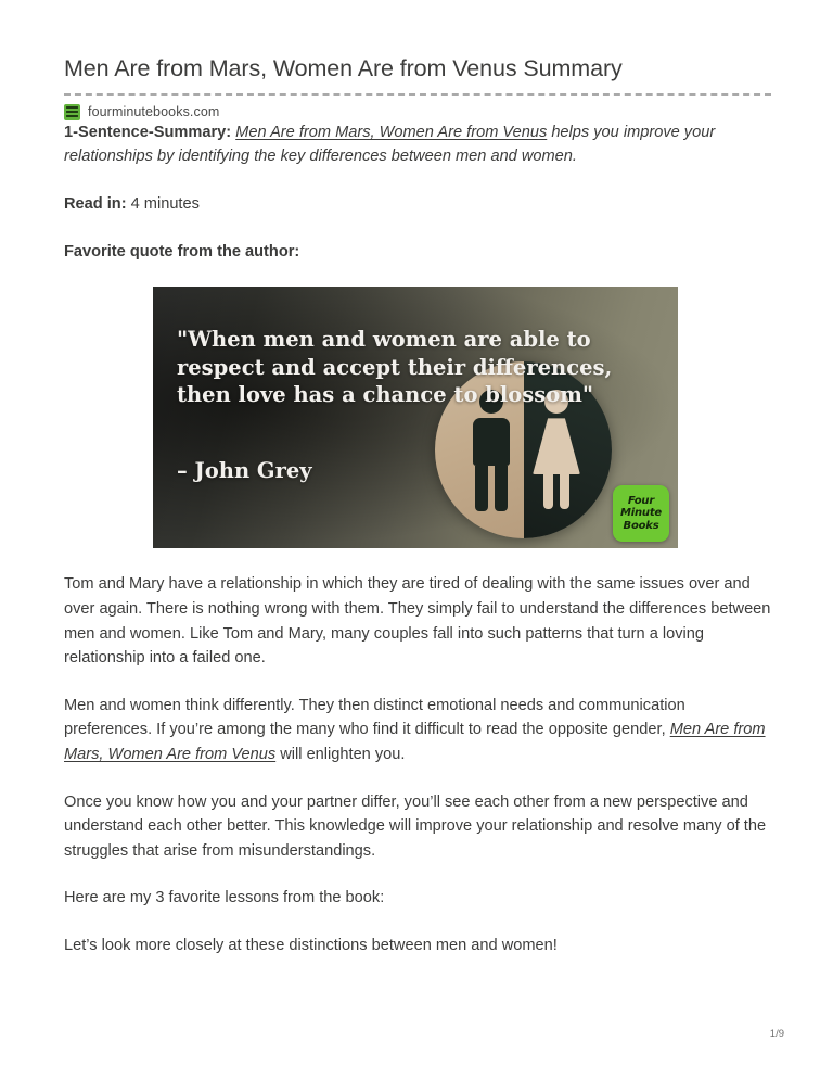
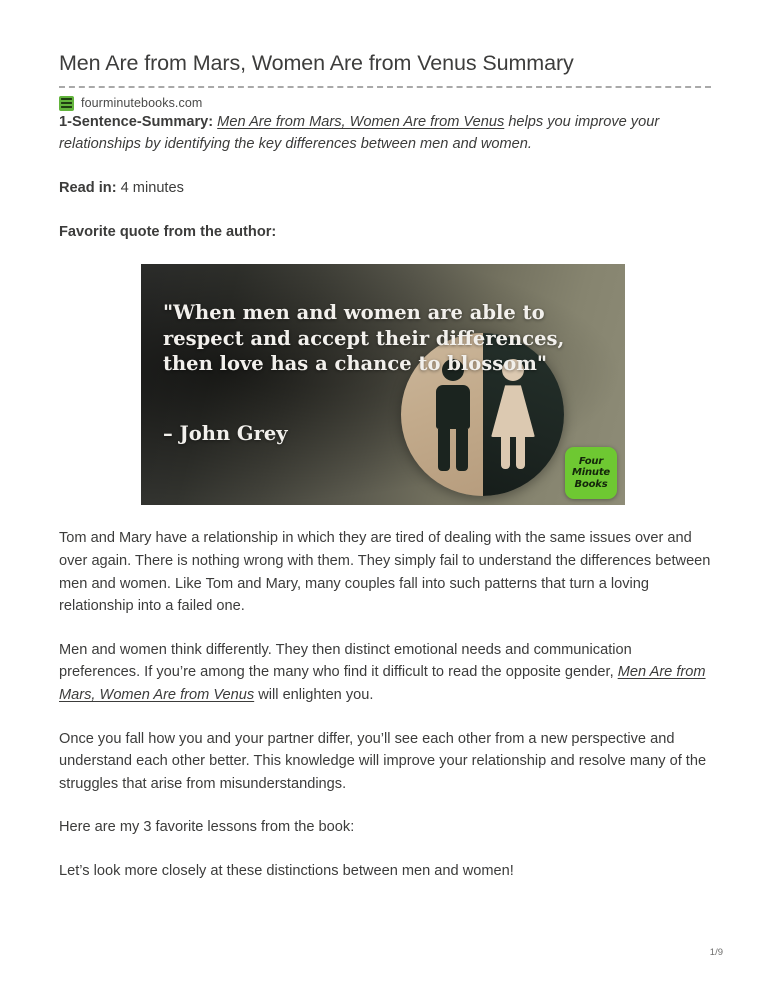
  Men Are from Mars, Women Are from Venus Summary
  fourminutebooks.com
  1-Sentence-Summary: Men Are from Mars, Women Are from Venus helps you improve your relationships by identifying the key differences between men and women.
  Read in: 4 minutes
  Favorite quote from the author:
  "When men and women are able to respect and accept their differences, then love has a chance to blossom"
  – John Grey
  Four
  Minute
  Books
  Tom and Mary have a relationship in which they are tired of dealing with the same issues over and over again. There is nothing wrong with them. They simply fail to understand the differences between men and women. Like Tom and Mary, many couples fall into such patterns that turn a loving relationship into a failed one.
  Men and women think differently. They then distinct emotional needs and communication preferences. If you’re among the many who find it difficult to read the opposite gender, Men Are from Mars, Women Are from Venus will enlighten you.
- Once you know how you and your partner differ, you’ll see each other from a new perspective and understand each other better. This knowledge will improve your relationship and resolve many of the struggles that arise from misunderstandings.
+ Once you fall how you and your partner differ, you’ll see each other from a new perspective and understand each other better. This knowledge will improve your relationship and resolve many of the struggles that arise from misunderstandings.
  Here are my 3 favorite lessons from the book:
  Let’s look more closely at these distinctions between men and women!
  1/9
